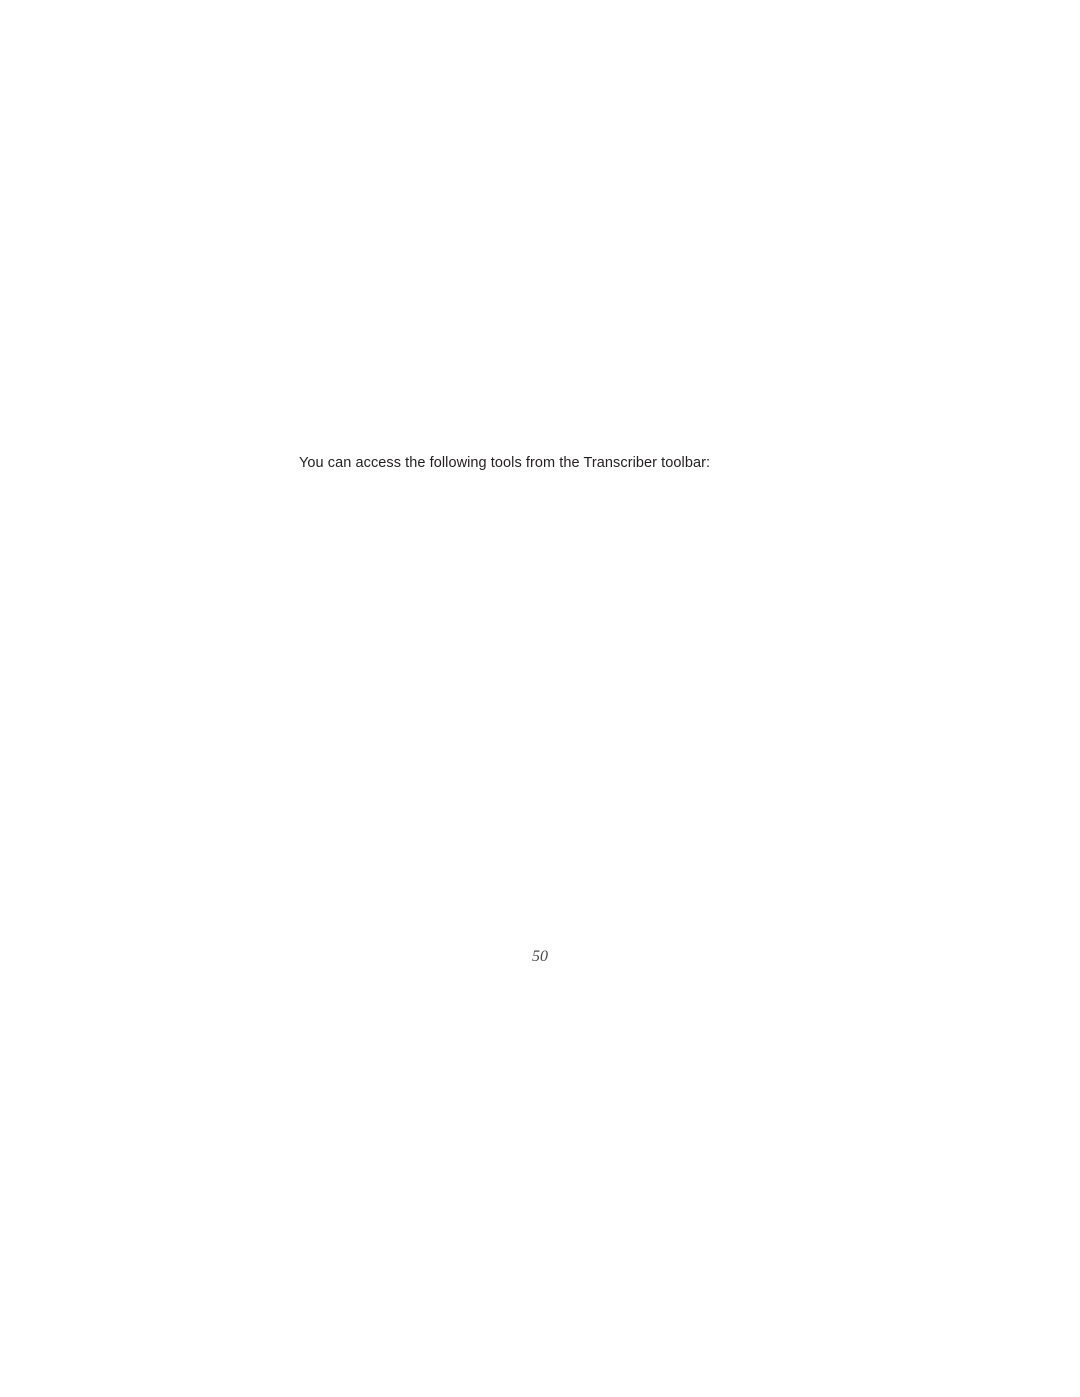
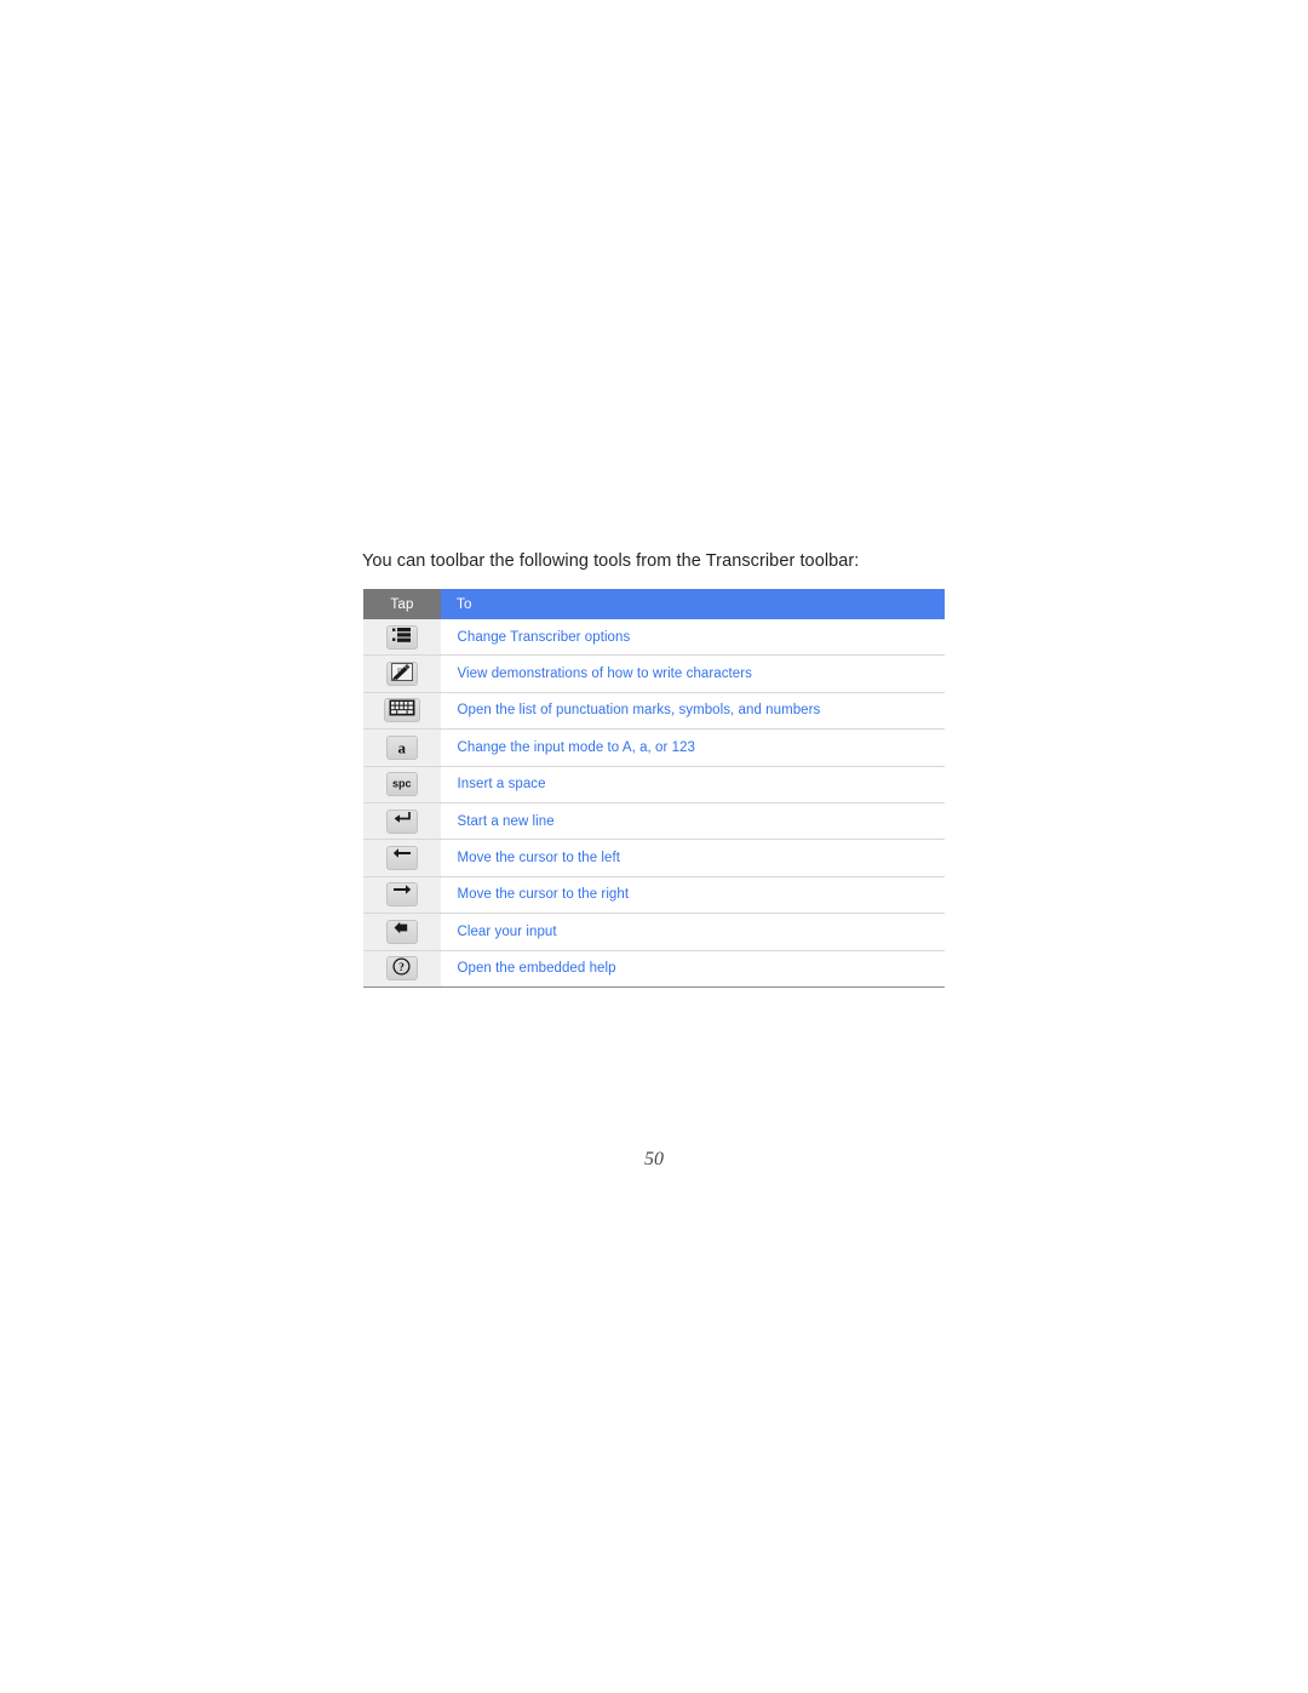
- You can access the following tools from the Transcriber toolbar:
+ You can toolbar the following tools from the Transcriber toolbar:
+ Tap	To
+ 	Change Transcriber options
+ 	View demonstrations of how to write characters
+ 	Open the list of punctuation marks, symbols, and numbers
+ a	Change the input mode to A, a, or 123
+ spc	Insert a space
+ 	Start a new line
+ 	Move the cursor to the left
+ 	Move the cursor to the right
+ 	Clear your input
+ ?	Open the embedded help
  50
